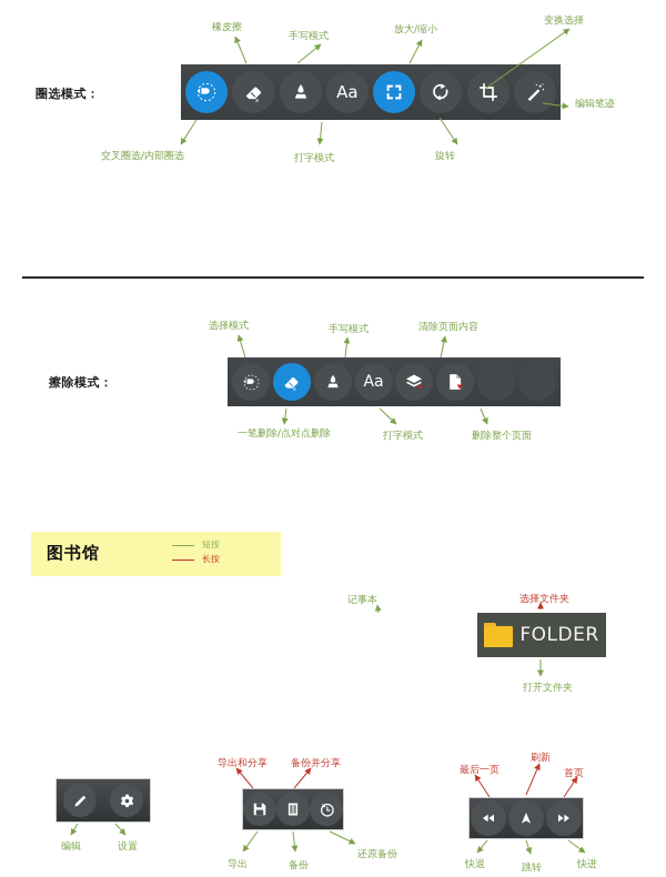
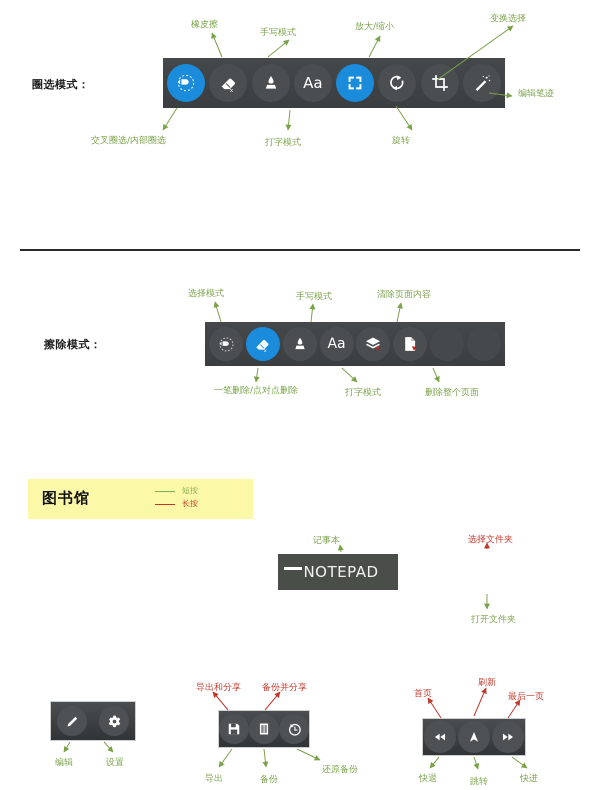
  圈选模式：
  Aa
  橡皮擦
  手写模式
  放大/缩小
  变换选择
  交叉圈选/内部圈选
  打字模式
  旋转
  编辑笔迹
  擦除模式：
  Aa
  选择模式
  手写模式
  清除页面内容
  一笔删除/点对点删除
  打字模式
  删除整个页面
  图书馆
  短按
  长按
+ NOTEPAD
  记事本
- FOLDER
  选择文件夹
  打开文件夹
  编辑
  设置
  导出和分享
  备份并分享
  导出
  备份
  还原备份
- 最后一页
+ 首页
  刷新
- 首页
+ 最后一页
  快退
  跳转
  快进
